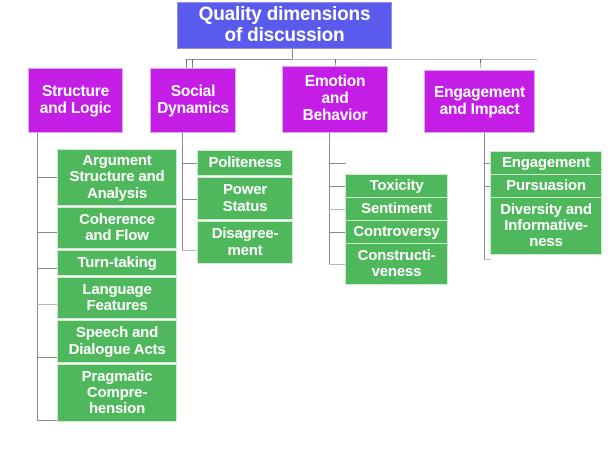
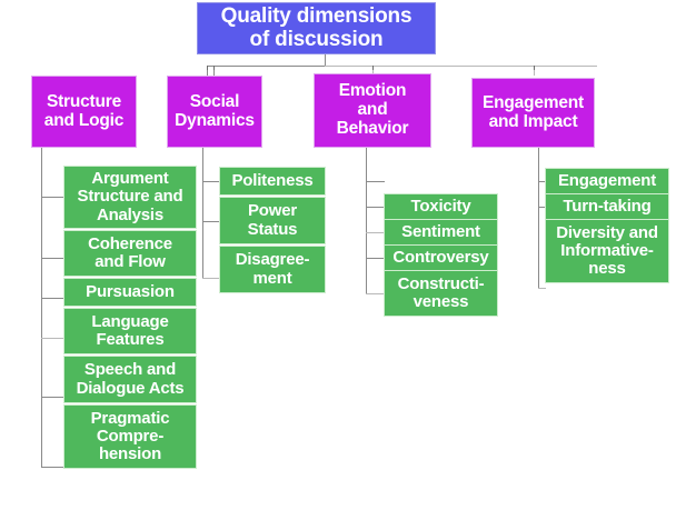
  Quality dimensions
  of discussion
  Structure
  and Logic
  Social
  Dynamics
  Emotion
  and
  Behavior
  Engagement
  and Impact
  Argument
  Structure and
  Analysis
  Coherence
  and Flow
- Turn-taking
+ Pursuasion
  Language
  Features
  Speech and
  Dialogue Acts
  Pragmatic
  Compre-
  hension
  Politeness
  Power
  Status
  Disagree-
  ment
  Toxicity
  Sentiment
  Controversy
  Constructi-
  veness
  Engagement
- Pursuasion
+ Turn-taking
  Diversity and
  Informative-
  ness
